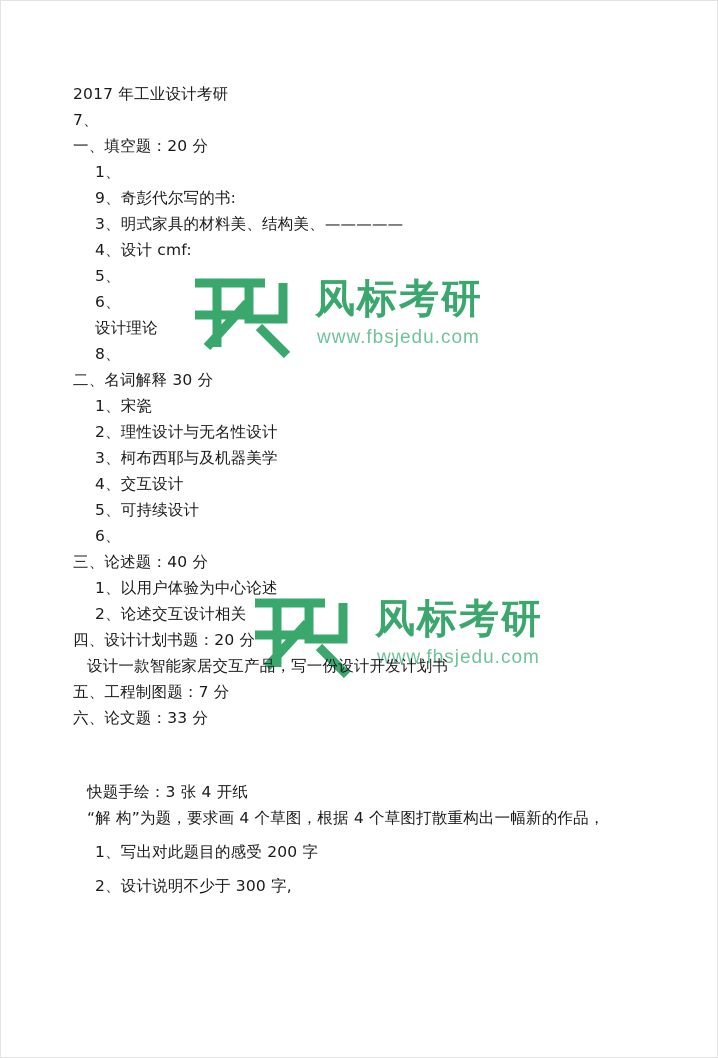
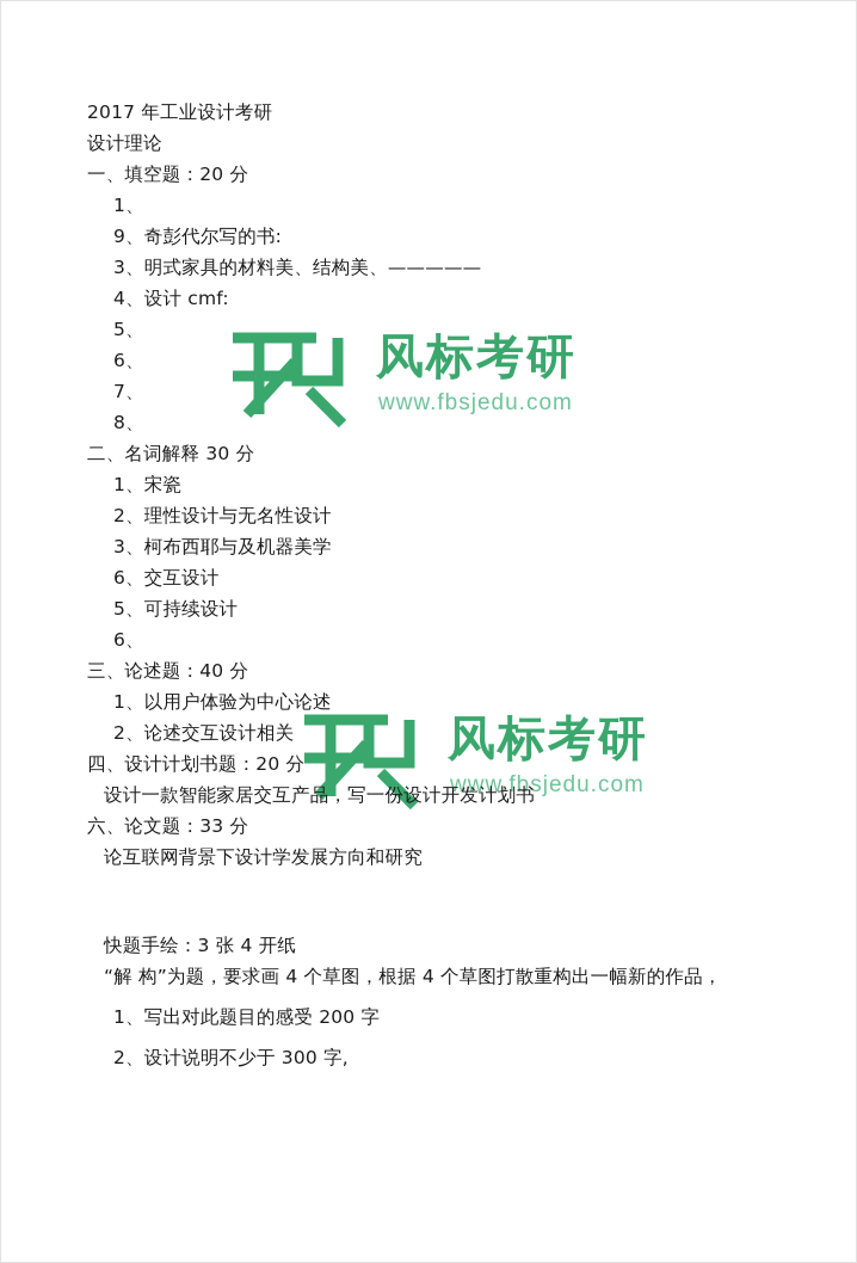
  风标考研
  www.fbsjedu.com
  风标考研
  www.fbsjedu.com
  2017 年工业设计考研
- 7、
+ 设计理论
  一、填空题：20 分
  1、
  9、奇彭代尔写的书:
  3、明式家具的材料美、结构美、—————
  4、设计 cmf:
  5、
  6、
- 设计理论
+ 7、
  8、
  二、名词解释 30 分
  1、宋瓷
  2、理性设计与无名性设计
  3、柯布西耶与及机器美学
- 4、交互设计
+ 6、交互设计
  5、可持续设计
  6、
  三、论述题：40 分
  1、以用户体验为中心论述
  2、论述交互设计相关
  四、设计计划书题：20 分
  设计一款智能家居交互产品，写一份设计开发计划书
- 五、工程制图题：7 分
  六、论文题：33 分
+ 论互联网背景下设计学发展方向和研究
  快题手绘：3 张 4 开纸
  “解 构”为题，要求画 4 个草图，根据 4 个草图打散重构出一幅新的作品，
  1、写出对此题目的感受 200 字
  2、设计说明不少于 300 字,
